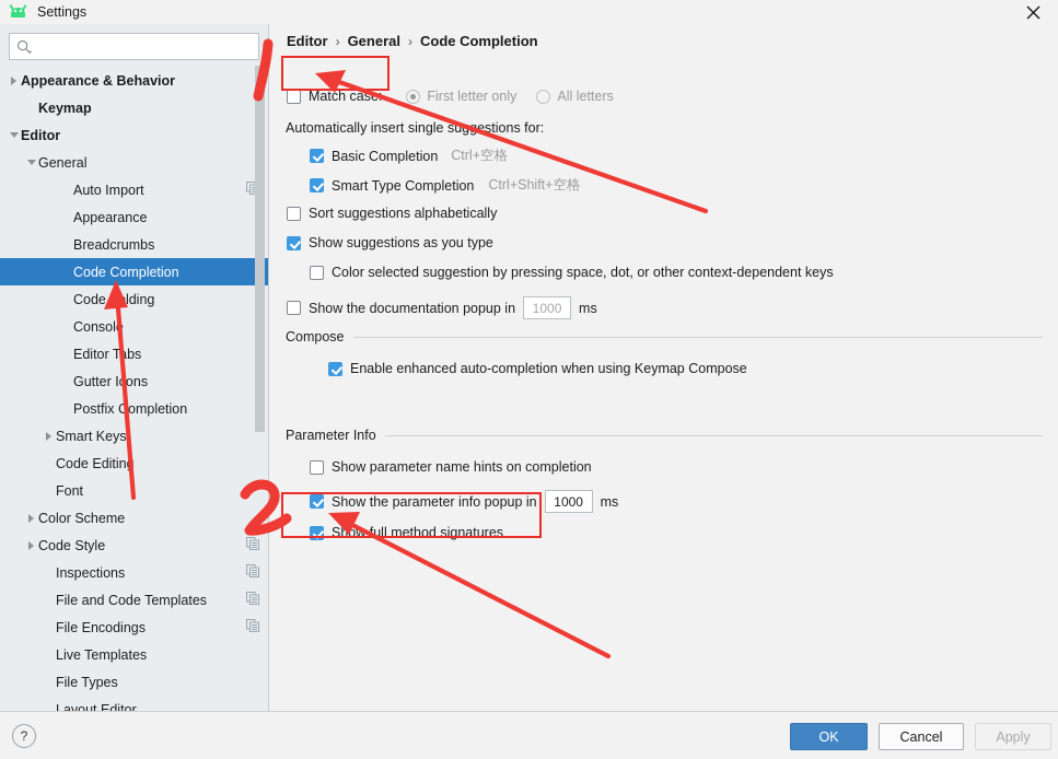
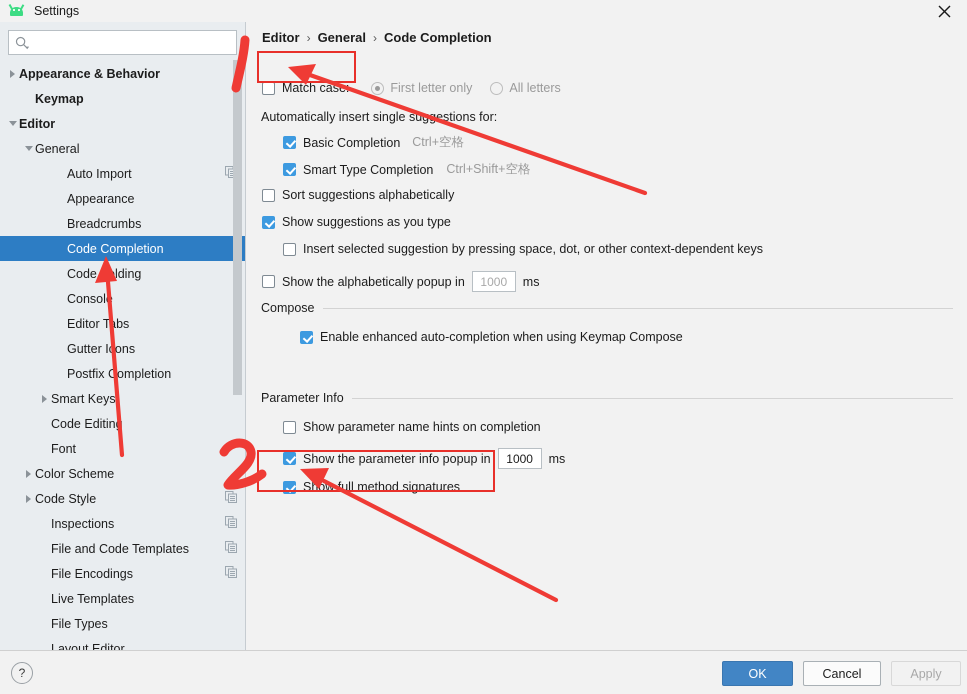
  Settings
  Appearance & Behavior
  Keymap
  Editor
  General
  Auto Import
  Appearance
  Breadcrumbs
  Code Completion
  Codelding
  Consol
  Editor Tbs
  Gutter Ions
  Postfix Completion
  Smart Keys
  Code Editin
  Font
  Color Scheme
  Code Style
  Inspections
  File and Code Templates
  File Encodings
  Live Templates
  File Types
  Layout Editor
  Editor
  ›
  General
  ›
  Code Completion
  Match cas
  First letter only
  All letters
  Automatically insert single suestions for:
  Basic Completion
  Ctrl+空格
  Smart Type Completion
  Ctrl+Shift+空格
  Sort suggestions alphabetically
  Show suggestions as you type
- Color selected suggestion by pressing space, dot, or other context-dependent keys
+ Insert selected suggestion by pressing space, dot, or other context-dependent keys
- Show the documentation popup in
+ Show the alphabetically popup in
  1000
  ms
  Compose
  Enable enhanced auto-completion when using Keymap Compose
  Parameter Info
  Show parameter name hints on completion
  Show the parameter info popup in
  1000
  ms
  Showull method signatures
  ?
  OK
  Cancel
  Apply
